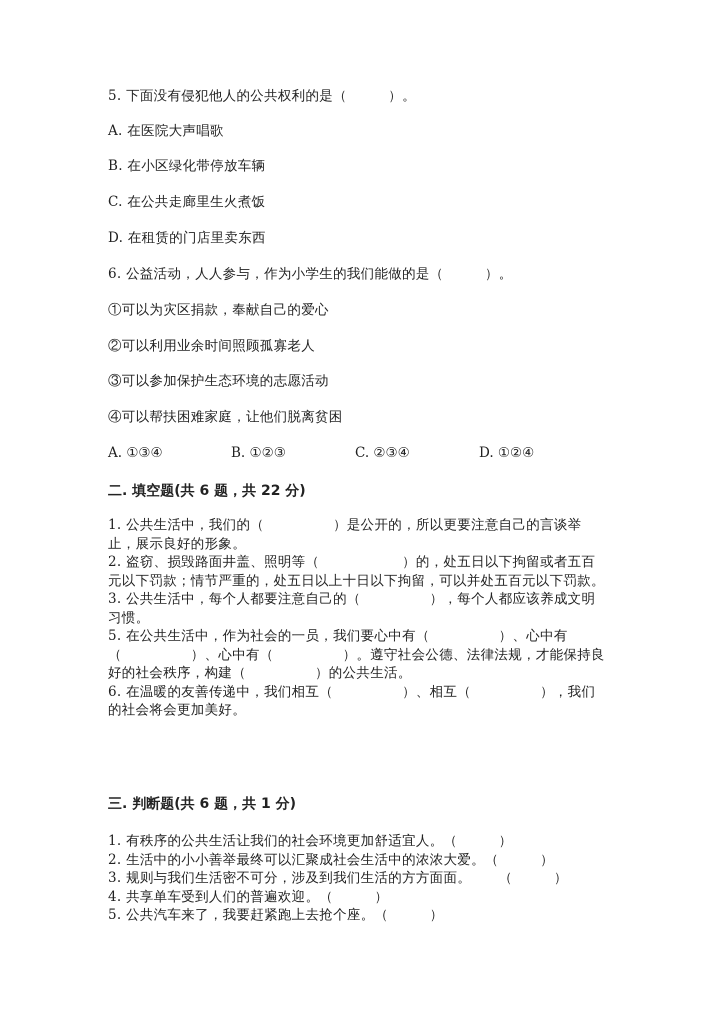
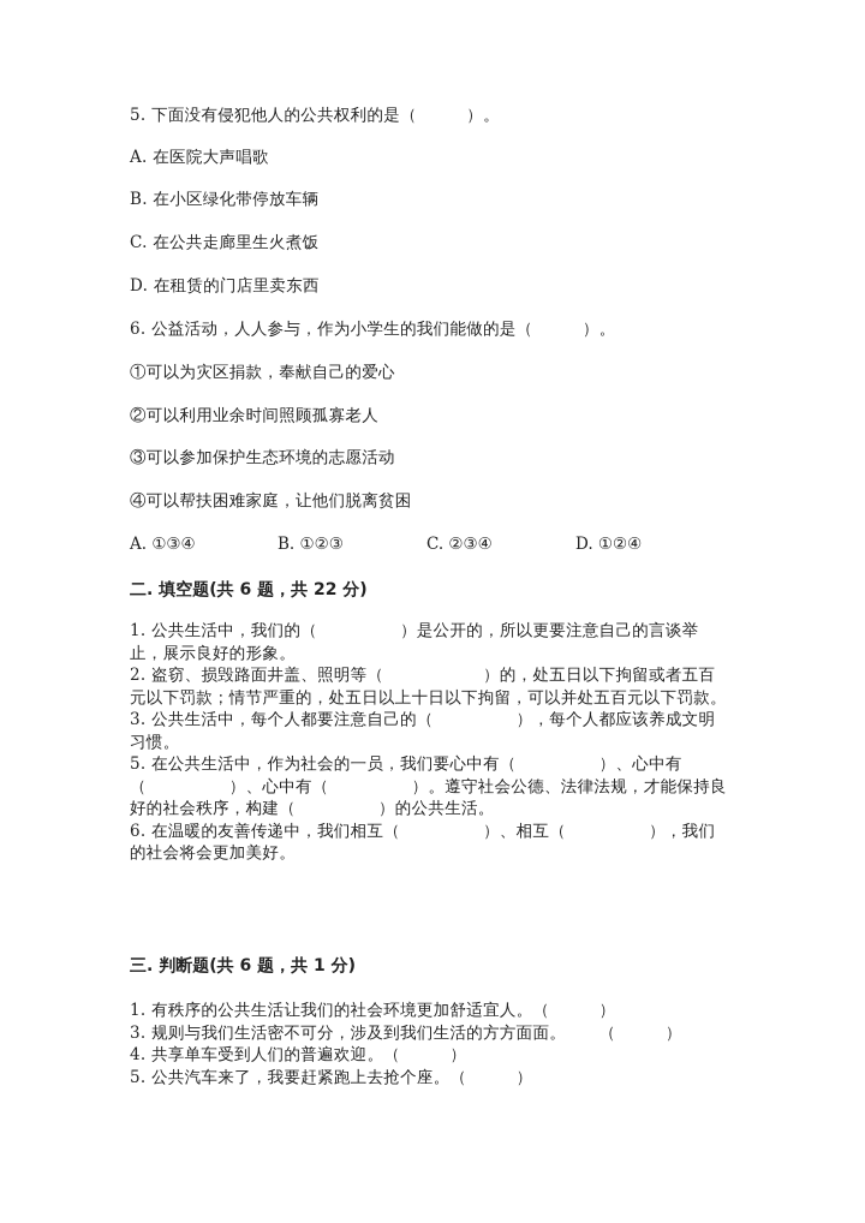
  5. 下面没有侵犯他人的公共权利的是（ ）。
  A. 在医院大声唱歌
  B. 在小区绿化带停放车辆
  C. 在公共走廊里生火煮饭
  D. 在租赁的门店里卖东西
  6. 公益活动，人人参与，作为小学生的我们能做的是（ ）。
  ①可以为灾区捐款，奉献自己的爱心
  ②可以利用业余时间照顾孤寡老人
  ③可以参加保护生态环境的志愿活动
  ④可以帮扶困难家庭，让他们脱离贫困
  A. ①③④
  B. ①②③
  C. ②③④
  D. ①②④
  二. 填空题(共 6 题，共 22 分)
  1. 公共生活中，我们的（ ）是公开的，所以更要注意自己的言谈举止，展示良好的形象。
  2. 盗窃、损毁路面井盖、照明等（ ）的，处五日以下拘留或者五百元以下罚款；情节严重的，处五日以上十日以下拘留，可以并处五百元以下罚款。
  3. 公共生活中，每个人都要注意自己的（ ），每个人都应该养成文明习惯。
  5. 在公共生活中，作为社会的一员，我们要心中有（ ）、心中有（ ）、心中有（ ）。遵守社会公德、法律法规，才能保持良好的社会秩序，构建（ ）的公共生活。
  6. 在温暖的友善传递中，我们相互（ ）、相互（ ），我们的社会将会更加美好。
  三. 判断题(共 6 题，共 1 分)
  1. 有秩序的公共生活让我们的社会环境更加舒适宜人。（ ）
- 2. 生活中的小小善举最终可以汇聚成社会生活中的浓浓大爱。（ ）
  3. 规则与我们生活密不可分，涉及到我们生活的方方面面。 （ ）
  4. 共享单车受到人们的普遍欢迎。（ ）
  5. 公共汽车来了，我要赶紧跑上去抢个座。（ ）
